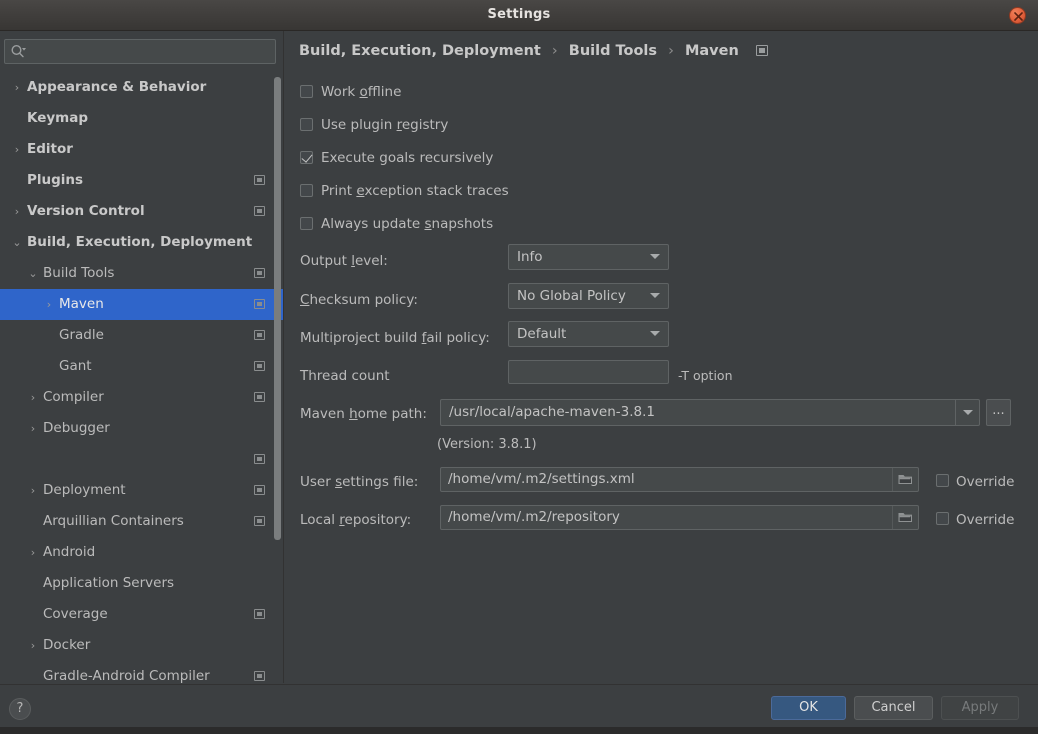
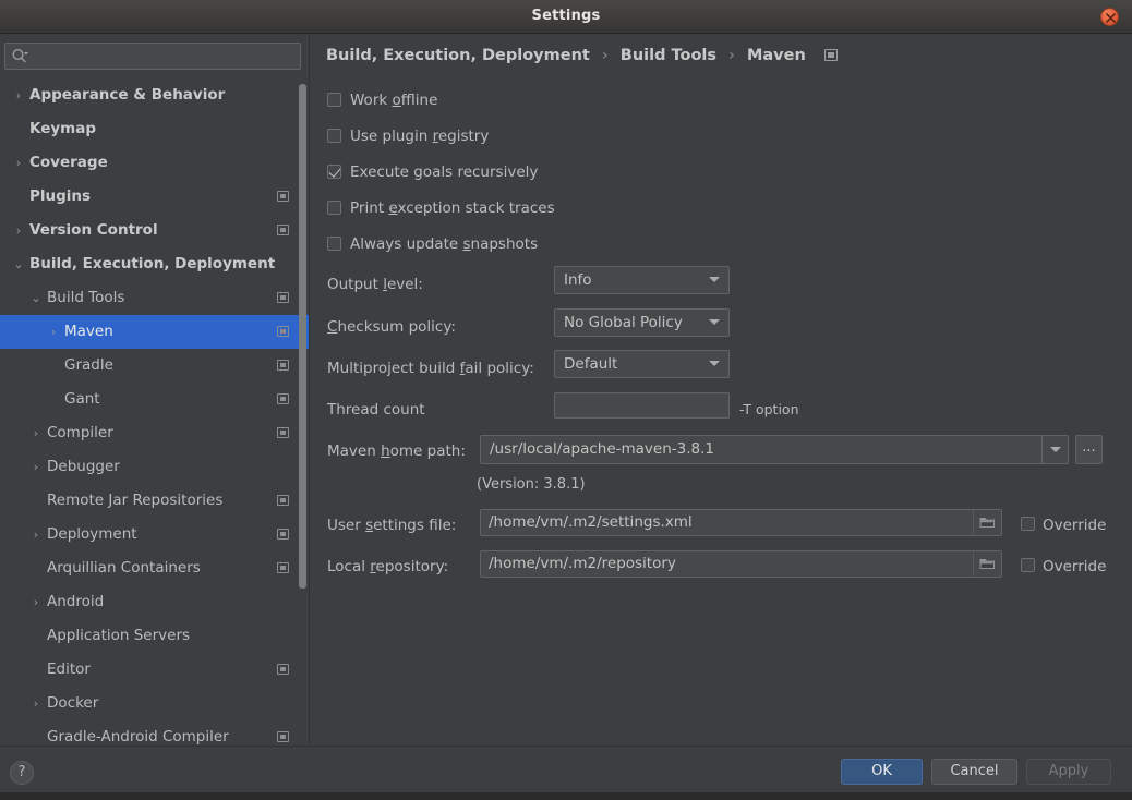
  Settings
  ›
  Appearance & Behavior
  Keymap
  ›
- Editor
+ Coverage
  Plugins
  ›
  Version Control
  ⌄
  Build, Execution, Deployment
  ⌄
  Build Tools
  ›
  Maven
  Gradle
  Gant
  ›
  Compiler
  ›
  Debugger
+ Remote Jar Repositories
  ›
  Deployment
  Arquillian Containers
  ›
  Android
  Application Servers
- Coverage
+ Editor
  ›
  Docker
  Gradle-Android Compiler
  Build, Execution, Deployment › Build Tools › Maven
  Work offline
  Use plugin registry
  Execute goals recursively
  Print exception stack traces
  Always update snapshots
  Output level:
  Info
  Checksum policy:
  No Global Policy
  Multiproject build fail policy:
  Default
  Thread count
  -T option
  Maven home path:
  /usr/local/apache-maven-3.8.1
  ...
  (Version: 3.8.1)
  User settings file:
  /home/vm/.m2/settings.xml
  Override
  Local repository:
  /home/vm/.m2/repository
  Override
  ?
  OK
  Cancel
  Apply
